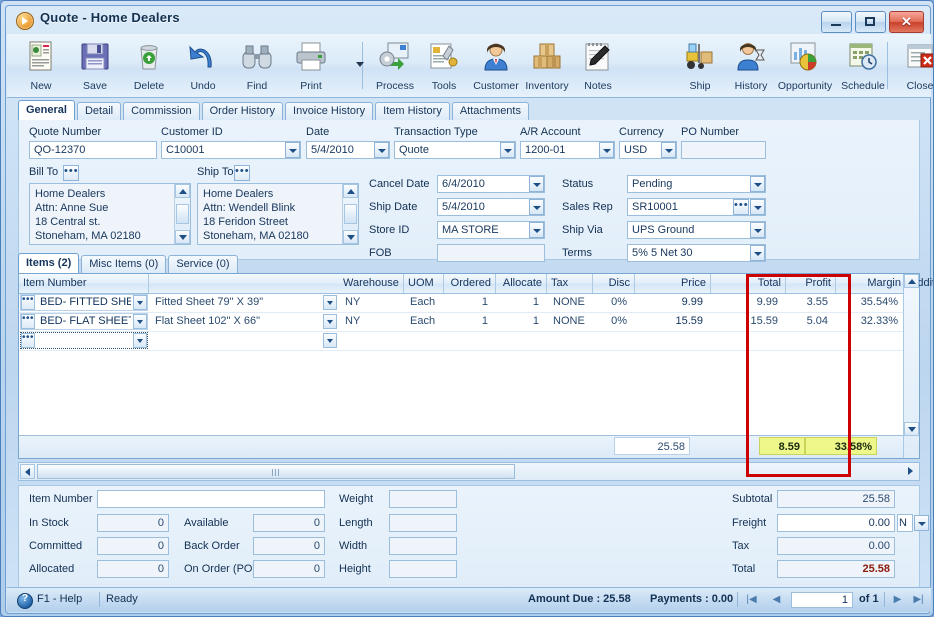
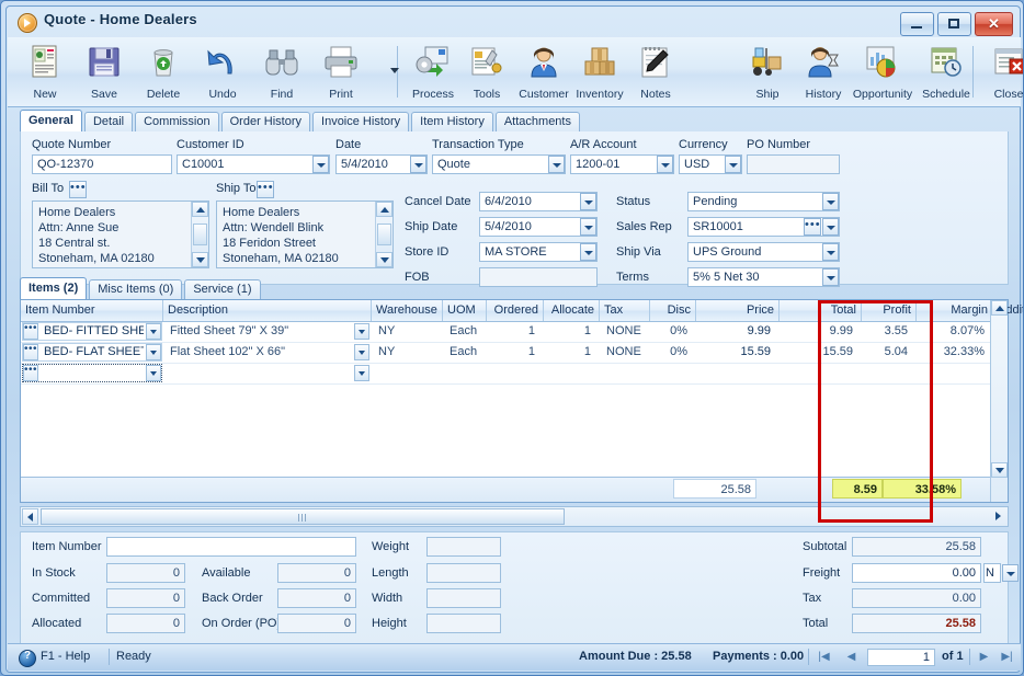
  Quote - Home Dealers
  ✕
  New
  Save
  Delete
  Undo
  Find
  Print
  Process
  Tools
  Customer
  Inventory
  Notes
  Ship
  History
  Opportunity
  Schedule
  Close
  General
  Detail
  Commission
  Order History
  Invoice History
  Item History
  Attachments
  Quote Number
  Customer ID
  Date
  Transaction Type
  A/R Account
  Currency
  PO Number
  QO-12370
  C10001
  5/4/2010
  Quote
  1200-01
  USD
  Bill To
  •••
  Home Dealers
  Attn: Anne Sue
  18 Central st.
  Stoneham, MA 02180
  Ship To
  •••
  Home Dealers
  Attn: Wendell Blink
  18 Feridon Street
  Stoneham, MA 02180
  Cancel Date
  6/4/2010
  Ship Date
  5/4/2010
  Store ID
  MA STORE
  FOB
  Status
  Pending
  Sales Rep
  SR10001
  •••
  Ship Via
  UPS Ground
  Terms
  5% 5 Net 30
  Items (2)
  Misc Items (0)
- Service (0)
+ Service (1)
  Item Number
+ Description
  Warehouse
  UOM
  Ordered
  Allocate
  Tax
  Disc
  Price
  Total
  Profit
  Margin
  •••
  BED- FITTED SHE
  Fitted Sheet 79" X 39"
  NY
  Each
  1
  1
  NONE
  0%
  9.99
  9.99
  3.55
- 35.54%
+ 8.07%
  •••
  BED- FLAT SHEE
  Flat Sheet 102" X 66"
  NY
  Each
  1
  1
  NONE
  0%
  15.59
  15.59
  5.04
  32.33%
  •••
  25.58
  8.59
  33.58%
  Item Number
  In Stock
  0
  Available
  0
  Committed
  0
  Back Order
  0
  Allocated
  0
  On Order (PO
  0
  Weight
  Length
  Width
  Height
  Subtotal
  25.58
  Freight
  0.00
  N
  Tax
  0.00
  Total
  25.58
  F1 - Help
  Ready
  Amount Due : 25.58
  Payments : 0.00
  |◀
  ◀
  1
  of 1
  ▶
  ▶|
